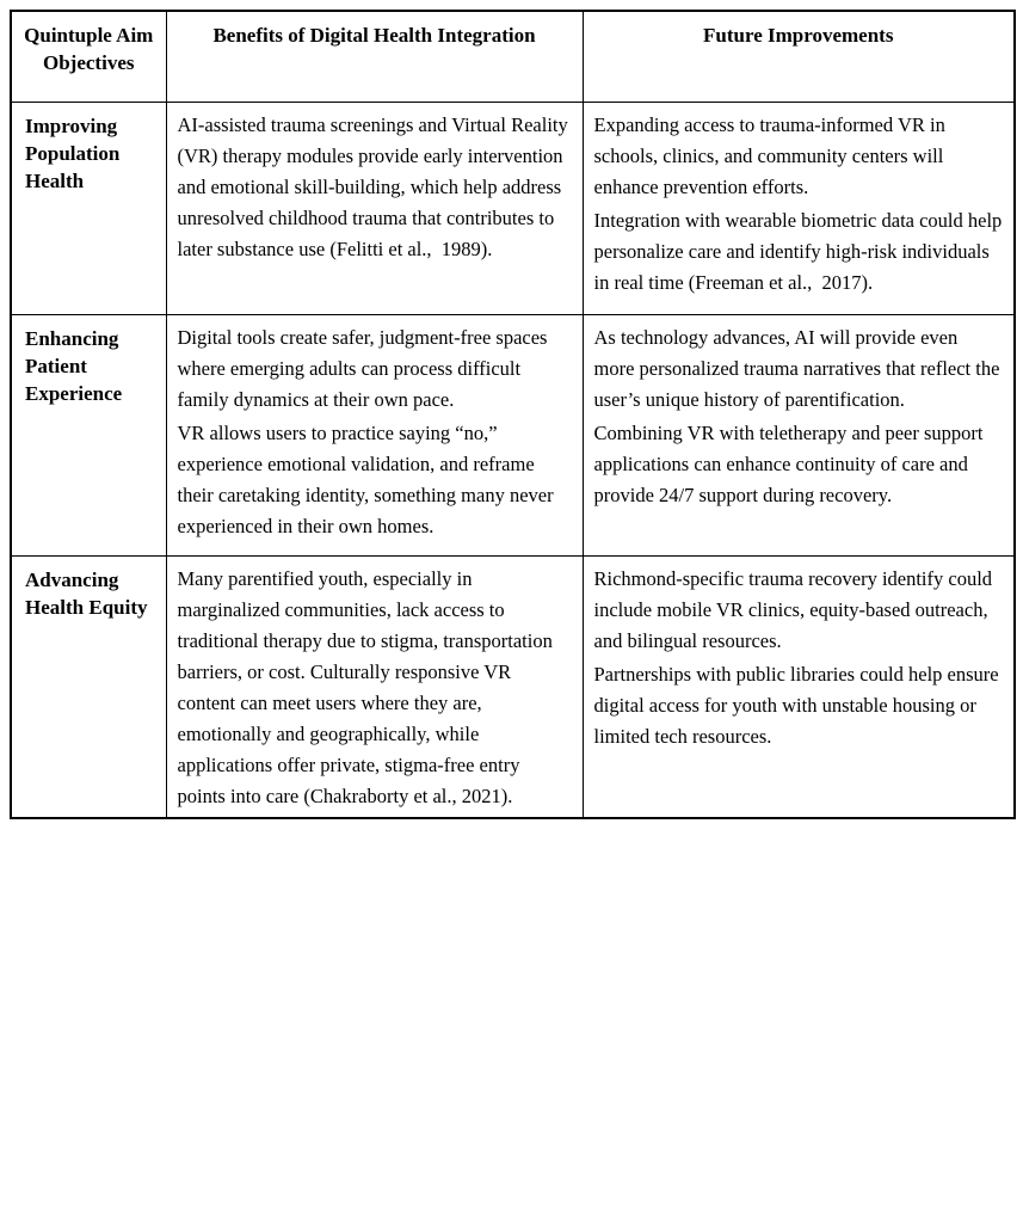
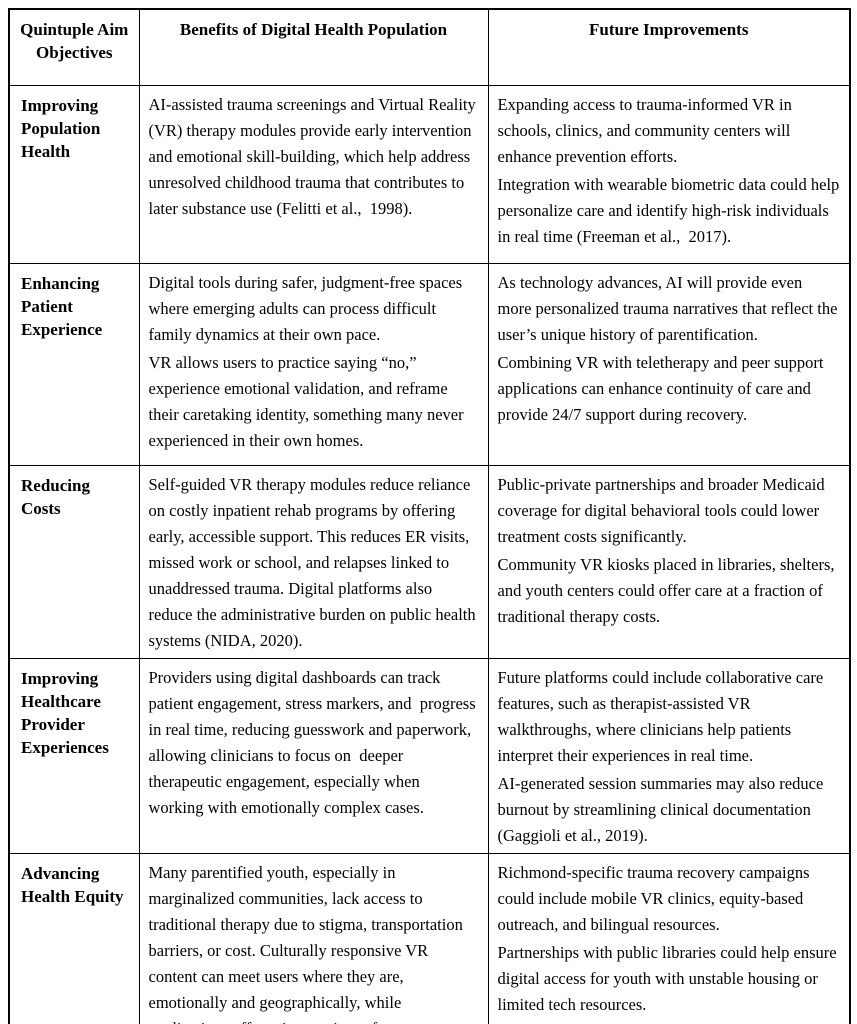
- Quintuple Aim Objectives	Benefits of Digital Health Integration	Future Improvements
+ Quintuple Aim Objectives	Benefits of Digital Health Population	Future Improvements
- Improving Population Health	AI-assisted trauma screenings and Virtual Reality (VR) therapy modules provide early intervention and emotional skill-building, which help address unresolved childhood trauma that contributes to later substance use (Felitti et al., 1989).	Expanding access to trauma-informed VR in schools, clinics, and community centers will enhance prevention efforts. Integration with wearable biometric data could help personalize care and identify high-risk individuals in real time (Freeman et al., 2017).
+ Improving Population Health	AI-assisted trauma screenings and Virtual Reality (VR) therapy modules provide early intervention and emotional skill-building, which help address unresolved childhood trauma that contributes to later substance use (Felitti et al., 1998).	Expanding access to trauma-informed VR in schools, clinics, and community centers will enhance prevention efforts. Integration with wearable biometric data could help personalize care and identify high-risk individuals in real time (Freeman et al., 2017).
- Enhancing Patient Experience	Digital tools create safer, judgment-free spaces where emerging adults can process difficult family dynamics at their own pace. VR allows users to practice saying “no,” experience emotional validation, and reframe their caretaking identity, something many never experienced in their own homes.	As technology advances, AI will provide even more personalized trauma narratives that reflect the user’s unique history of parentification. Combining VR with teletherapy and peer support applications can enhance continuity of care and provide 24/7 support during recovery.
+ Enhancing Patient Experience	Digital tools during safer, judgment-free spaces where emerging adults can process difficult family dynamics at their own pace. VR allows users to practice saying “no,” experience emotional validation, and reframe their caretaking identity, something many never experienced in their own homes.	As technology advances, AI will provide even more personalized trauma narratives that reflect the user’s unique history of parentification. Combining VR with teletherapy and peer support applications can enhance continuity of care and provide 24/7 support during recovery.
+ Reducing Costs	Self-guided VR therapy modules reduce reliance on costly inpatient rehab programs by offering early, accessible support. This reduces ER visits, missed work or school, and relapses linked to unaddressed trauma. Digital platforms also reduce the administrative burden on public health systems (NIDA, 2020).	Public-private partnerships and broader Medicaid coverage for digital behavioral tools could lower treatment costs significantly. Community VR kiosks placed in libraries, shelters, and youth centers could offer care at a fraction of traditional therapy costs.
+ Improving Healthcare Provider Experiences	Providers using digital dashboards can track patient engagement, stress markers, and progress in real time, reducing guesswork and paperwork, allowing clinicians to focus on deeper therapeutic engagement, especially when working with emotionally complex cases.	Future platforms could include collaborative care features, such as therapist-assisted VR walkthroughs, where clinicians help patients interpret their experiences in real time. AI-generated session summaries may also reduce burnout by streamlining clinical documentation (Gaggioli et al., 2019).
- Advancing Health Equity	Many parentified youth, especially in marginalized communities, lack access to traditional therapy due to stigma, transportation barriers, or cost. Culturally responsive VR content can meet users where they are, emotionally and geographically, while applications offer private, stigma-free entry points into care (Chakraborty et al., 2021).	Richmond-specific trauma recovery identify could include mobile VR clinics, equity-based outreach, and bilingual resources. Partnerships with public libraries could help ensure digital access for youth with unstable housing or limited tech resources.
+ Advancing Health Equity	Many parentified youth, especially in marginalized communities, lack access to traditional therapy due to stigma, transportation barriers, or cost. Culturally responsive VR content can meet users where they are, emotionally and geographically, while	Richmond-specific trauma recovery campaigns could include mobile VR clinics, equity-based outreach, and bilingual resources. Partnerships with public libraries could help ensure digital access for youth with unstable housing or limited tech resources.
